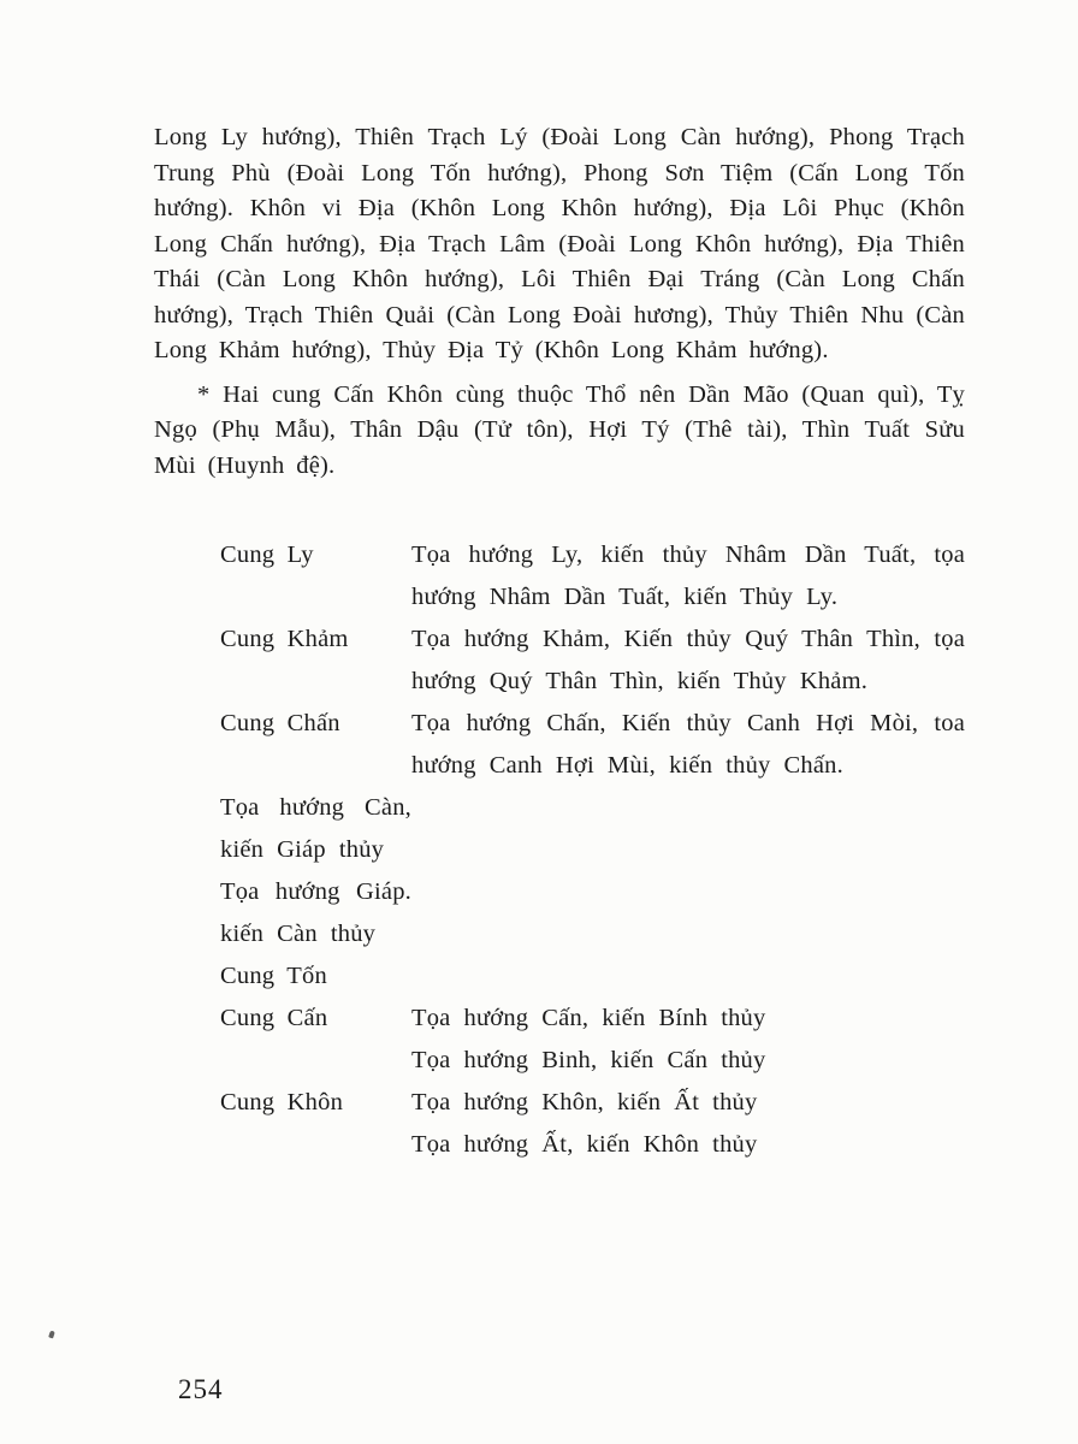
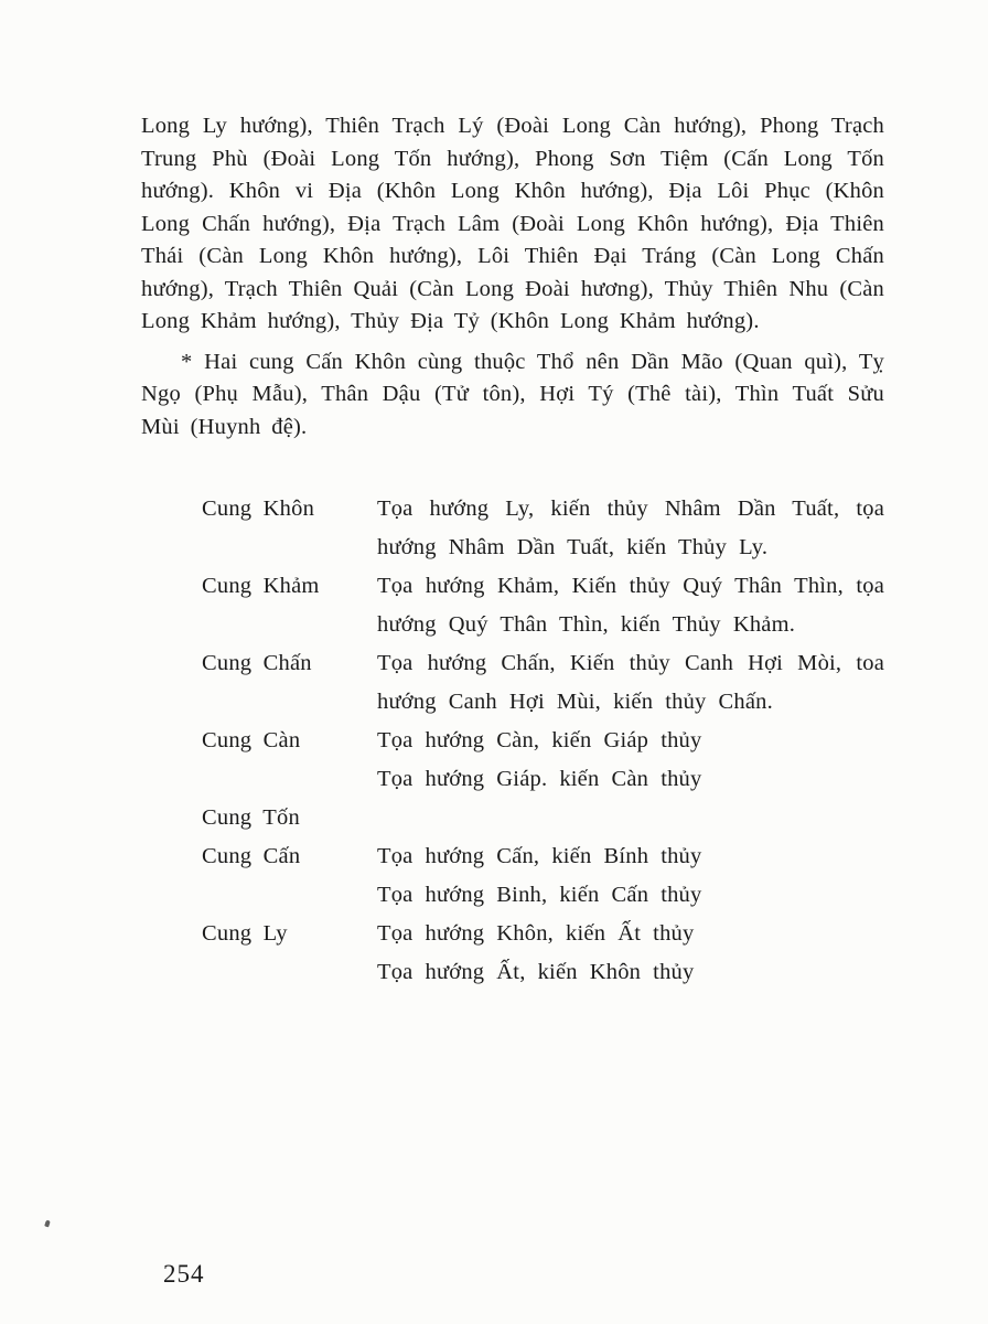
  Long Ly hướng), Thiên Trạch Lý (Đoài Long Càn hướng), Phong Trạch Trung Phù (Đoài Long Tốn hướng), Phong Sơn Tiệm (Cấn Long Tốn hướng). Khôn vi Địa (Khôn Long Khôn hướng), Địa Lôi Phục (Khôn Long Chấn hướng), Địa Trạch Lâm (Đoài Long Khôn hướng), Địa Thiên Thái (Càn Long Khôn hướng), Lôi Thiên Đại Tráng (Càn Long Chấn hướng), Trạch Thiên Quải (Càn Long Đoài hương), Thủy Thiên Nhu (Càn Long Khảm hướng), Thủy Địa Tỷ (Khôn Long Khảm hướng).
  * Hai cung Cấn Khôn cùng thuộc Thổ nên Dần Mão (Quan quì), Tỵ Ngọ (Phụ Mẫu), Thân Dậu (Tử tôn), Hợi Tý (Thê tài), Thìn Tuất Sửu Mùi (Huynh đệ).
- Cung Ly
+ Cung Khôn
  Tọa hướng Ly, kiến thủy Nhâm Dần Tuất, tọa hướng Nhâm Dần Tuất, kiến Thủy Ly.
  Cung Khảm
  Tọa hướng Khảm, Kiến thủy Quý Thân Thìn, tọa hướng Quý Thân Thìn, kiến Thủy Khảm.
  Cung Chấn
  Tọa hướng Chấn, Kiến thủy Canh Hợi Mòi, toa hướng Canh Hợi Mùi, kiến thủy Chấn.
+ Cung Càn
  Tọa hướng Càn, kiến Giáp thủy
  Tọa hướng Giáp. kiến Càn thủy
  Cung Tốn
  Cung Cấn
  Tọa hướng Cấn, kiến Bính thủy
  Tọa hướng Binh, kiến Cấn thủy
- Cung Khôn
+ Cung Ly
  Tọa hướng Khôn, kiến Ất thủy
  Tọa hướng Ất, kiến Khôn thủy
  254
